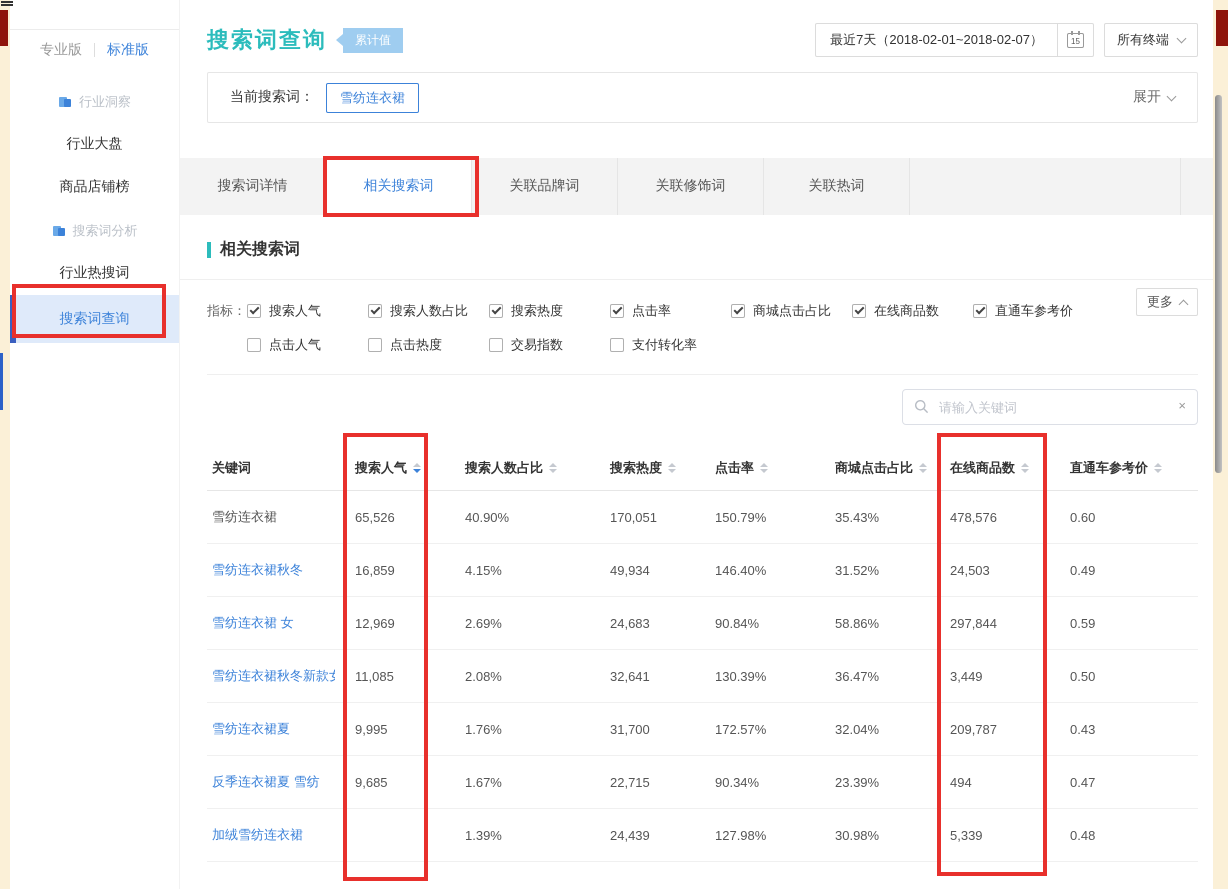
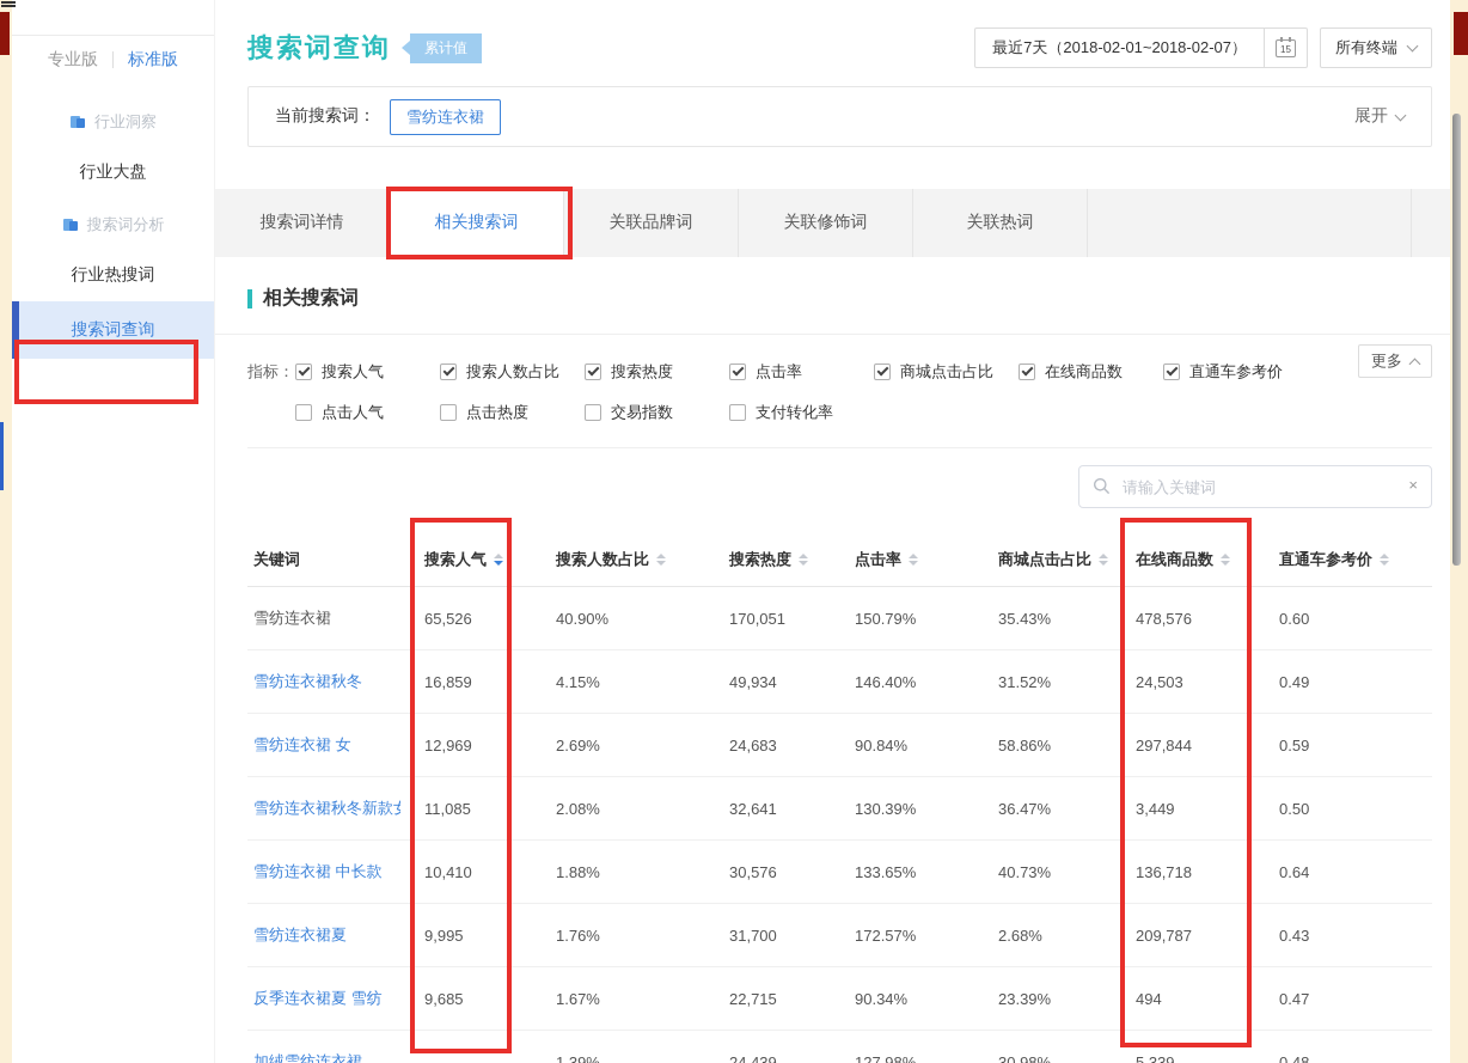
  专业版
  标准版
  行业洞察
  行业大盘
- 商品店铺榜
  搜索词分析
  行业热搜词
  搜索词查询
  搜索词查询
  累计值
  最近7天（2018-02-01~2018-02-07）
  15
  所有终端
  当前搜索词：
  雪纺连衣裙
  展开
  搜索词详情
  相关搜索词
  关联品牌词
  关联修饰词
  关联热词
  相关搜索词
  指标：
  搜索人气
  搜索人数占比
  搜索热度
  点击率
  商城点击占比
  在线商品数
  直通车参考价
  点击人气
  点击热度
  交易指数
  支付转化率
  更多
  请输入关键词
  ×
  关键词
  搜索人气
  搜索人数占比
  搜索热度
  点击率
  商城点击占比
  在线商品数
  直通车参考价
  雪纺连衣裙
  65,526
  40.90%
  170,051
  150.79%
  35.43%
  478,576
  0.60
  雪纺连衣裙秋冬
  16,859
  4.15%
  49,934
  146.40%
  31.52%
  24,503
  0.49
  雪纺连衣裙 女
  12,969
  2.69%
  24,683
  90.84%
  58.86%
  297,844
  0.59
  11,085
  2.08%
  32,641
  130.39%
  36.47%
  3,449
  0.50
+ 雪纺连衣裙 中长款
+ 10,410
+ 1.88%
+ 30,576
+ 133.65%
+ 40.73%
+ 136,718
+ 0.64
  雪纺连衣裙夏
  9,995
  1.76%
  31,700
  172.57%
- 32.04%
+ 2.68%
  209,787
  0.43
  反季连衣裙夏 雪纺
  9,685
  1.67%
  22,715
  90.34%
  23.39%
  494
  0.47
  加绒雪纺连衣裙
  1.39%
  24,439
  127.98%
  30.98%
  5,339
  0.48
